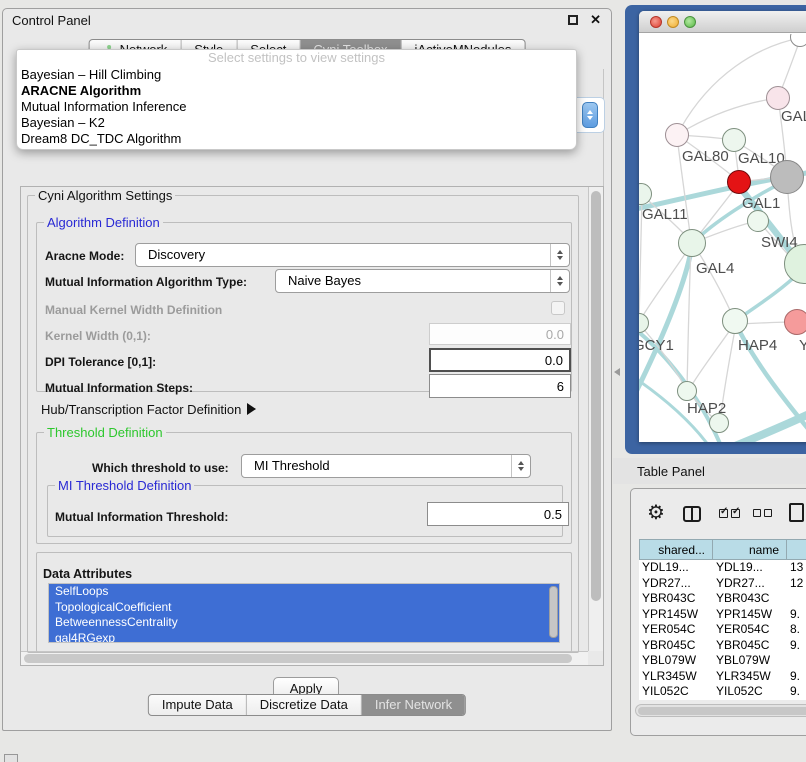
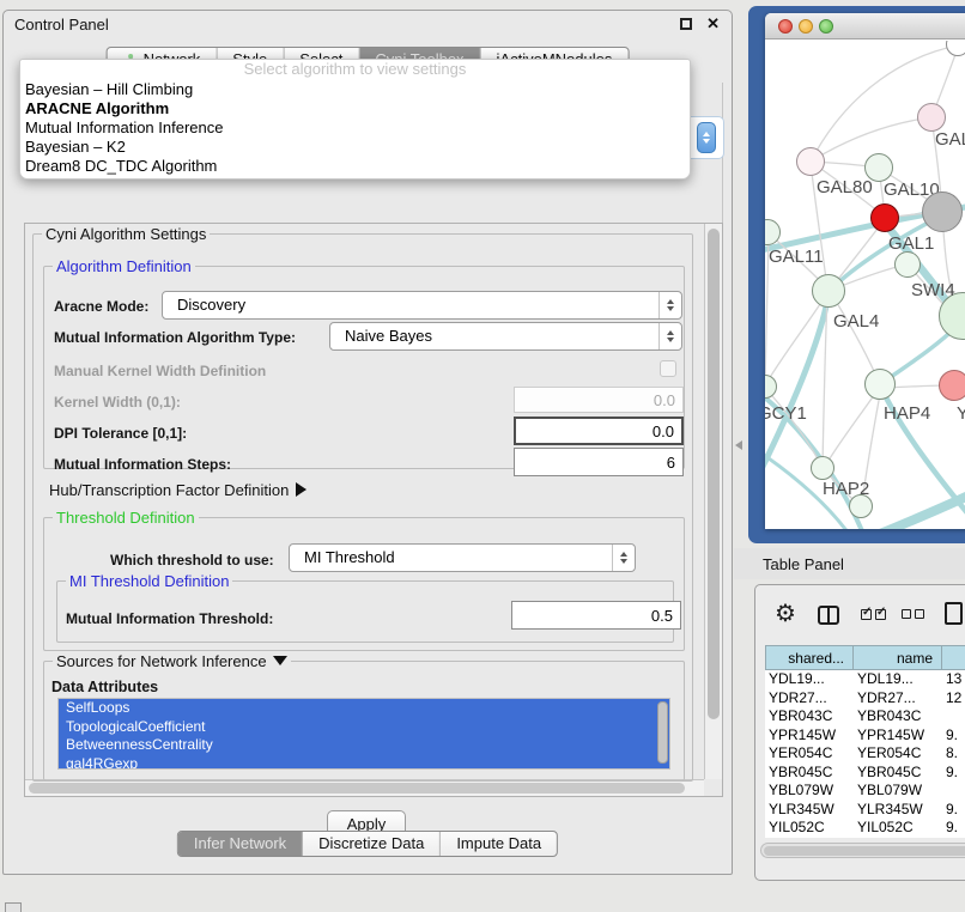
  Control Panel
  ✕
  Cyni Algorithm Settings
  Algorithm Definition
  Aracne Mode:
  Discovery
  Mutual Information Algorithm Type:
  Naive Bayes
  Manual Kernel Width Definition
  Kernel Width (0,1):
  0.0
  DPI Tolerance [0,1]:
  0.0
  Mutual Information Steps:
  6
  Hub/Transcription Factor Definition
  Threshold Definition
  Which threshold to use:
  MI Threshold
  MI Threshold Definition
  Mutual Information Threshold:
  0.5
+ Sources for Network Inference
  Data Attributes
  SelfLoops
  TopologicalCoefficient
  BetweennessCentrality
  gal4RGexp
  Apply
- Impute Data
+ Infer Network
  Discretize Data
- Infer Network
+ Impute Data
- Select settings to view settings
+ Select algorithm to view settings
  Bayesian – Hill Climbing
  ARACNE Algorithm
  Mutual Information Inference
  Bayesian – K2
  Dream8 DC_TDC Algorithm
  GAL80
  GAL10
  GAL1
  GAL11
  SWI4
  GAL4
  GCY1
  HAP4
  Y
  HAP2
  Table Panel
  ⚙
  shared...
  name
  YDL19...
  YDL19...
  13
  YDR27...
  YDR27...
  12
  YBR043C
  YBR043C
  YPR145W
  YPR145W
  9.
  YER054C
  YER054C
  8.
  YBR045C
  YBR045C
  9.
  YBL079W
  YBL079W
  YLR345W
  YLR345W
  9.
  YIL052C
  YIL052C
  9.
